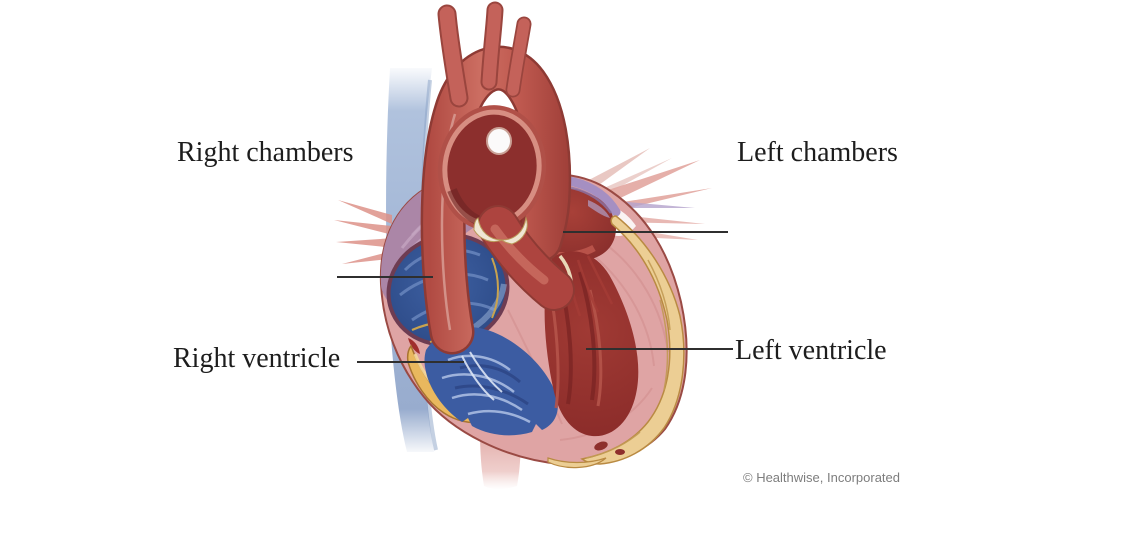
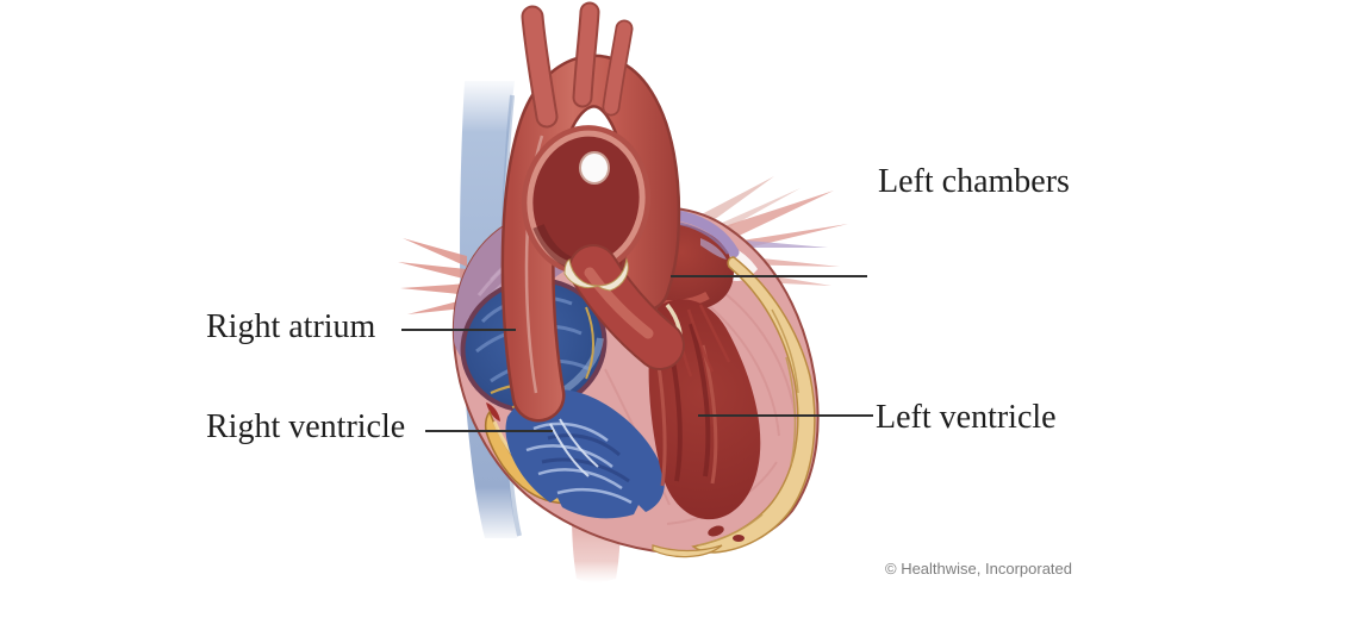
- Right chambers
  Left chambers
+ Right atrium
  Right ventricle
  Left ventricle
  © Healthwise, Incorporated
